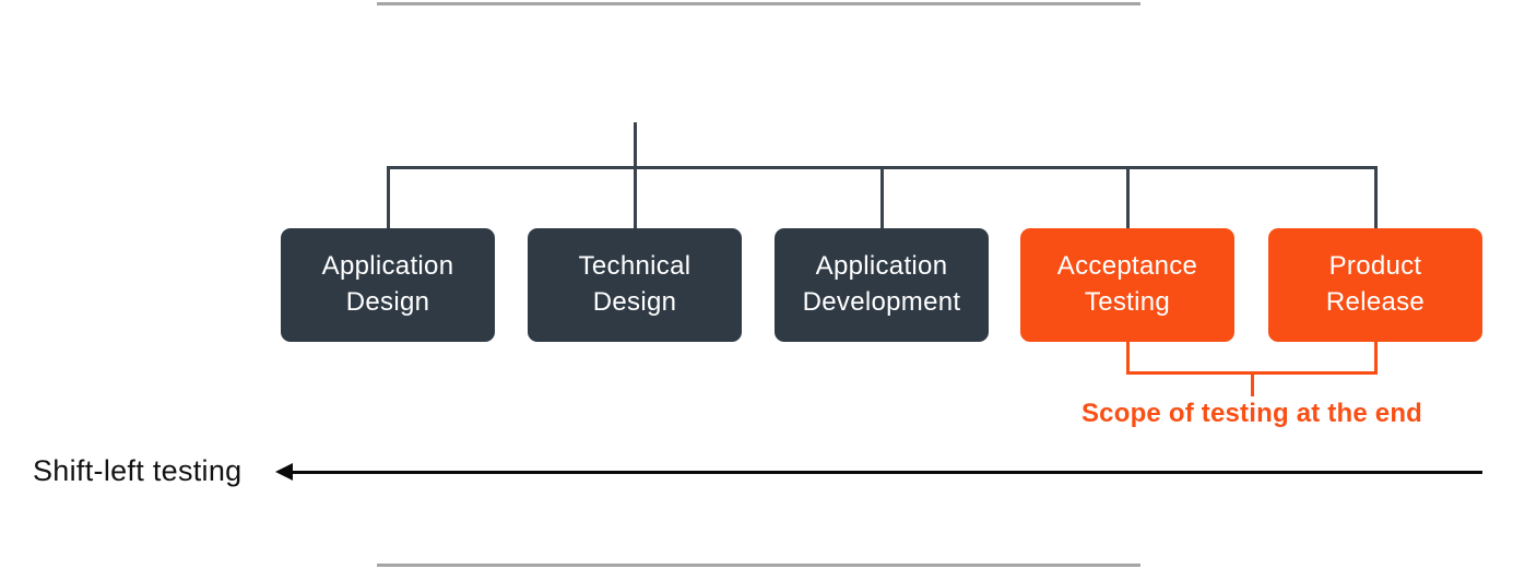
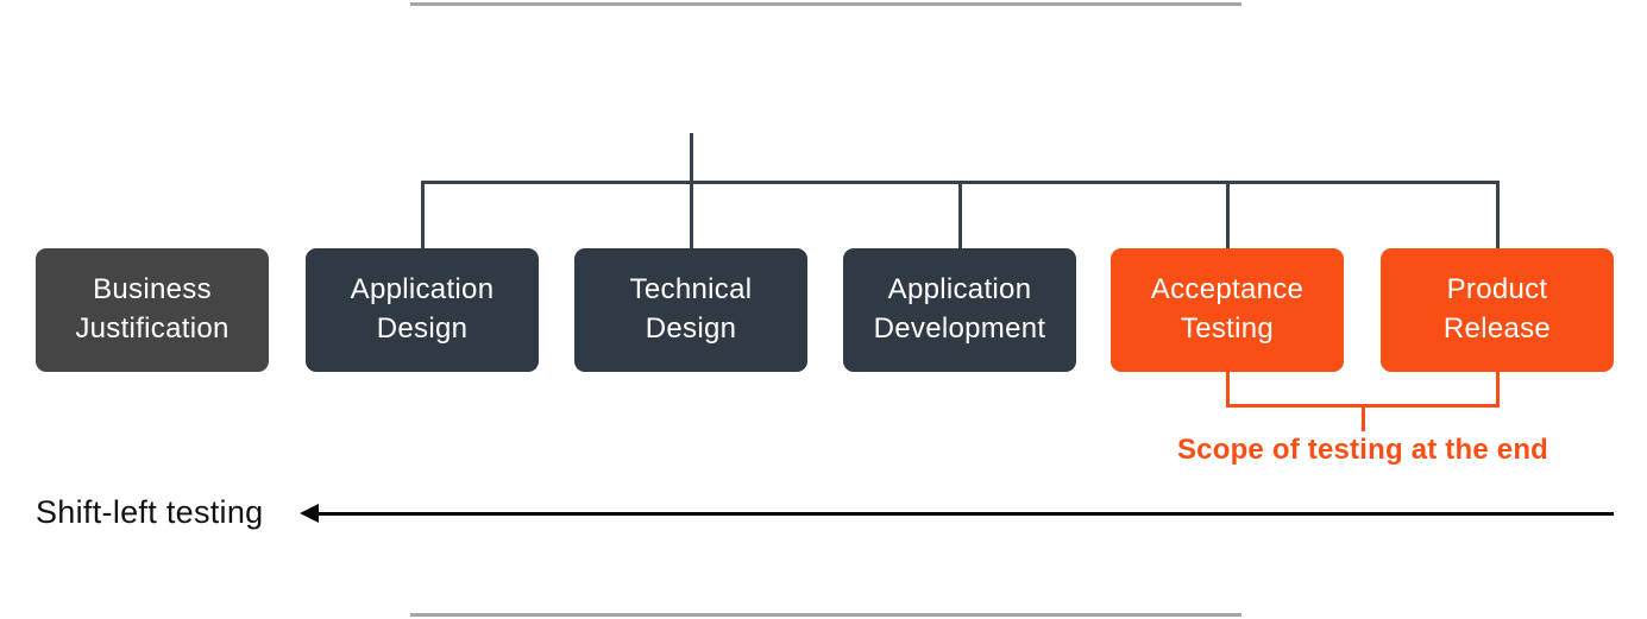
+ Business
+ Justification
  Application
  Design
  Technical
  Design
  Application
  Development
  Acceptance
  Testing
  Product
  Release
  Scope of testing at the end
  Shift-left testing
